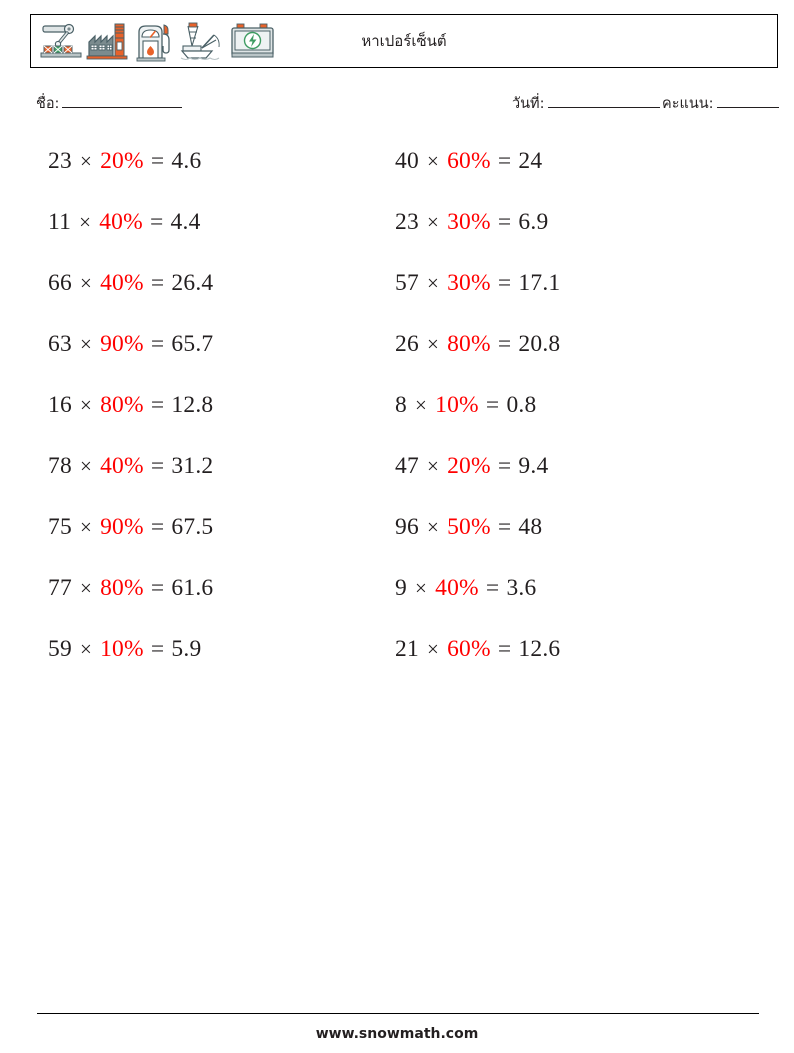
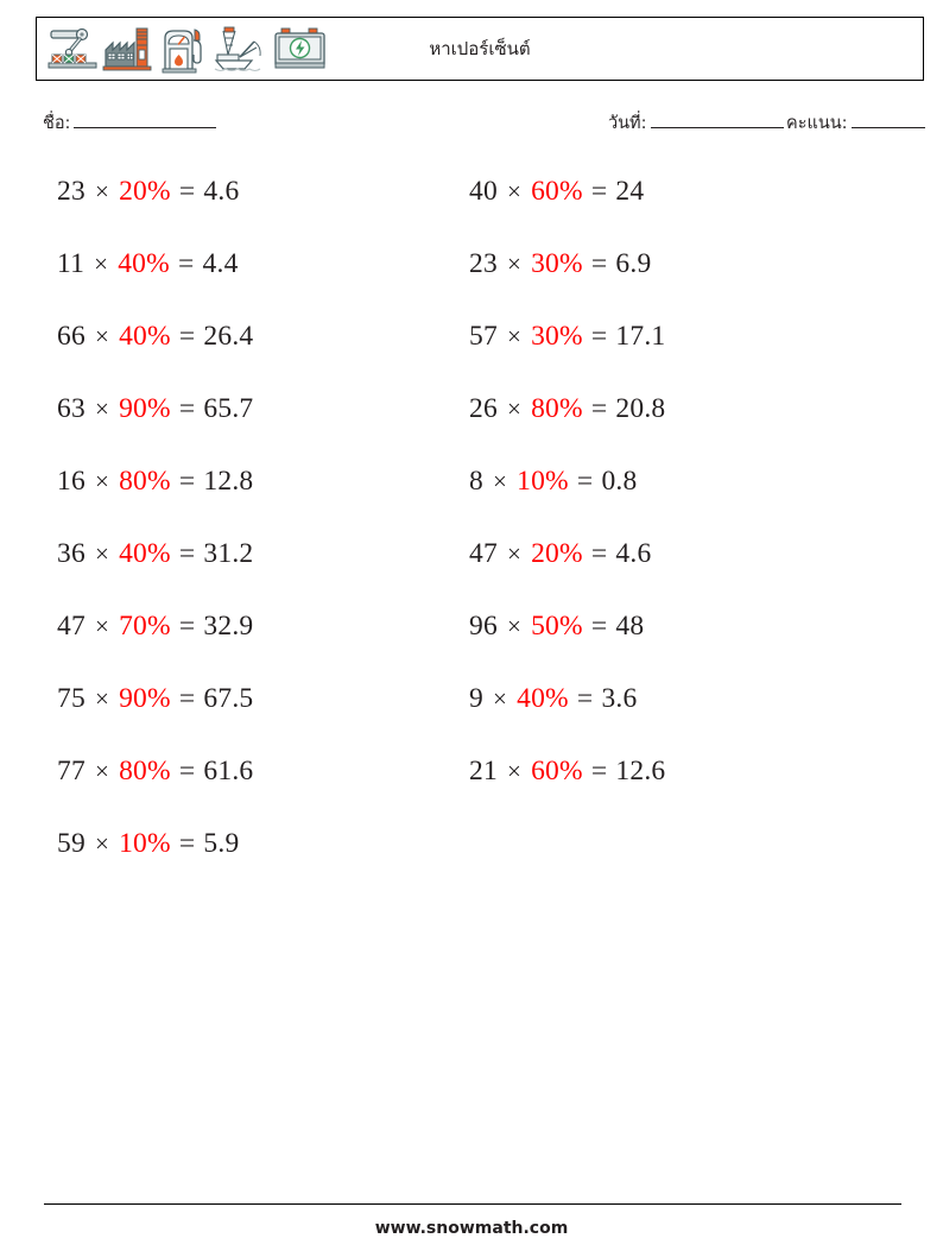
  หาเปอร์เซ็นต์
  ชื่อ:
  วันที่:
  คะแนน:
  23 × 20% = 4.6
  11 × 40% = 4.4
  66 × 40% = 26.4
  63 × 90% = 65.7
  16 × 80% = 12.8
- 78 × 40% = 31.2
+ 36 × 40% = 31.2
+ 47 × 70% = 32.9
  75 × 90% = 67.5
  77 × 80% = 61.6
  59 × 10% = 5.9
  40 × 60% = 24
  23 × 30% = 6.9
  57 × 30% = 17.1
  26 × 80% = 20.8
  8 × 10% = 0.8
- 47 × 20% = 9.4
+ 47 × 20% = 4.6
  96 × 50% = 48
  9 × 40% = 3.6
  21 × 60% = 12.6
  www.snowmath.com
